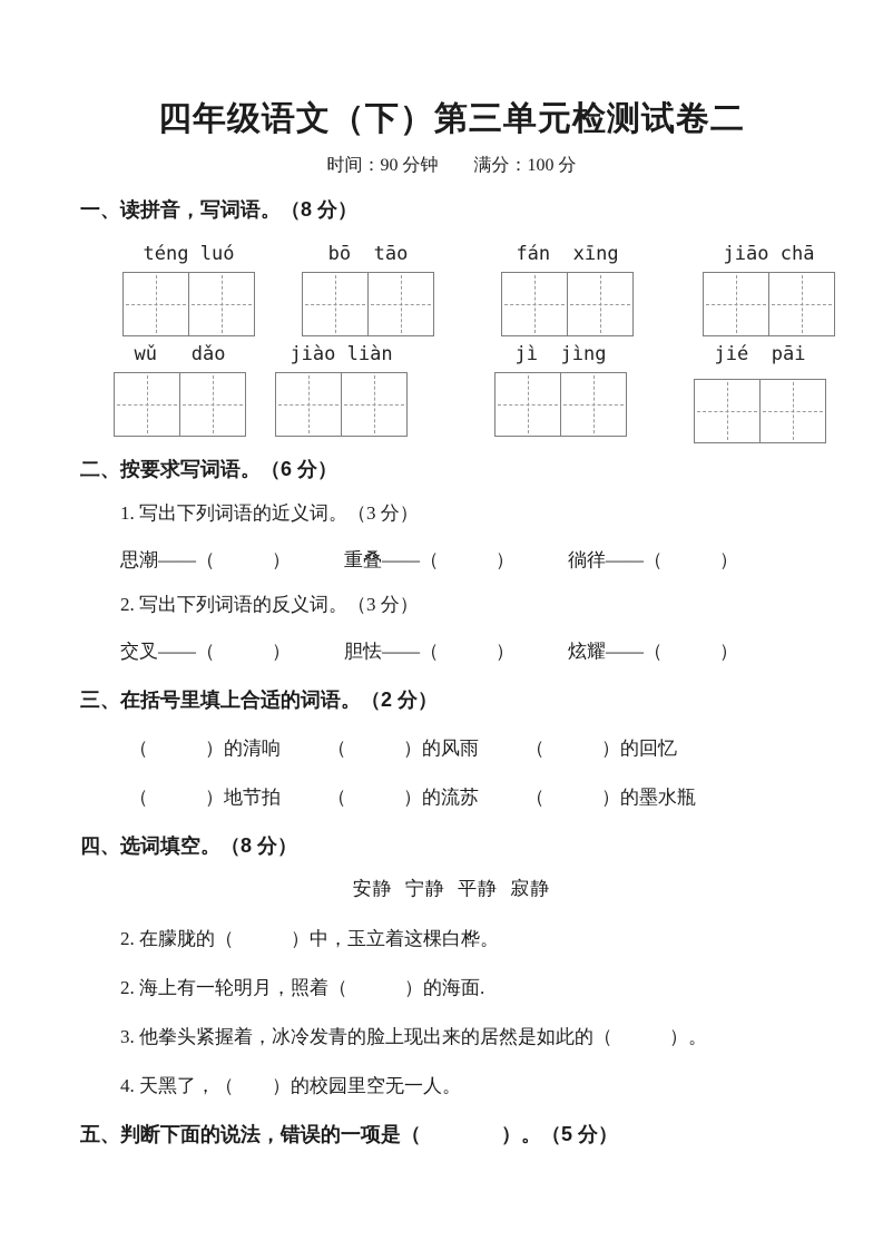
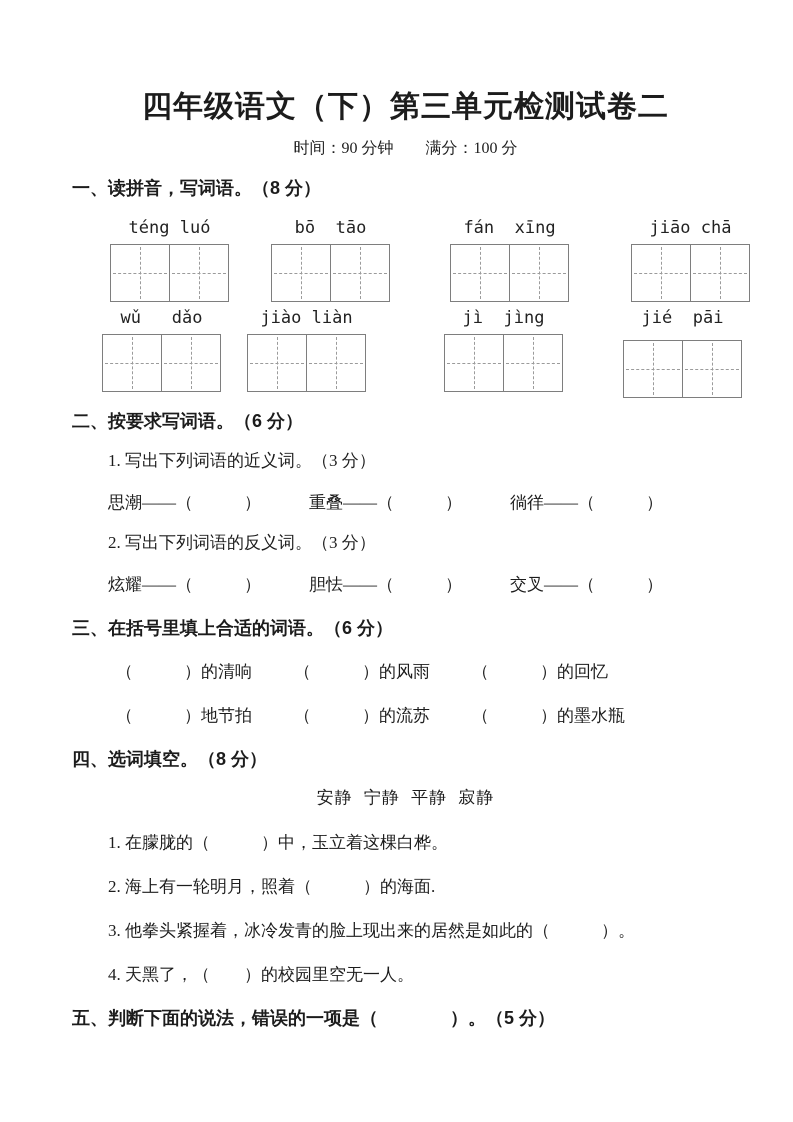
  四年级语文（下）第三单元检测试卷二
  时间：90 分钟 满分：100 分
  一、读拼音，写词语。（8 分）
  téng luó
  bō tāo
  fán xīng
  jiāo chā
  wǔ dǎo
  jiào liàn
  jì jìng
  jié pāi
  二、按要求写词语。（6 分）
  1. 写出下列词语的近义词。（3 分）
  思潮——（ ）
  重叠——（ ）
  徜徉——（ ）
  2. 写出下列词语的反义词。（3 分）
- 交叉——（ ）
+ 炫耀——（ ）
  胆怯——（ ）
- 炫耀——（ ）
+ 交叉——（ ）
- 三、在括号里填上合适的词语。（2 分）
+ 三、在括号里填上合适的词语。（6 分）
  （ ）的清响
  （ ）的风雨
  （ ）的回忆
  （ ）地节拍
  （ ）的流苏
  （ ）的墨水瓶
  四、选词填空。（8 分）
  安静 宁静 平静 寂静
- 2. 在朦胧的（ ）中，玉立着这棵白桦。
+ 1. 在朦胧的（ ）中，玉立着这棵白桦。
  2. 海上有一轮明月，照着（ ）的海面.
  3. 他拳头紧握着，冰冷发青的脸上现出来的居然是如此的（ ）。
  4. 天黑了，（ ）的校园里空无一人。
  五、判断下面的说法，错误的一项是（ ）。（5 分）
